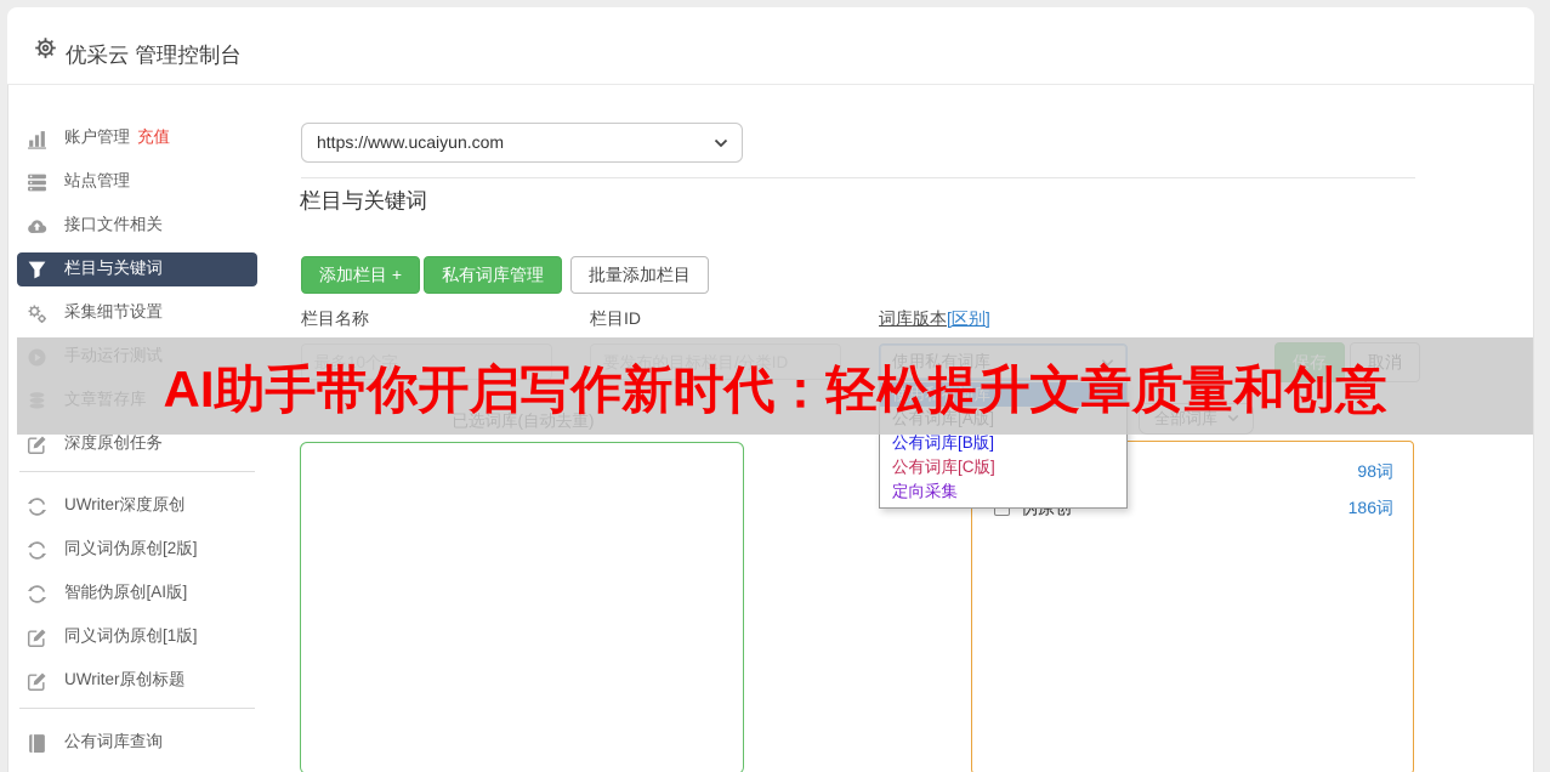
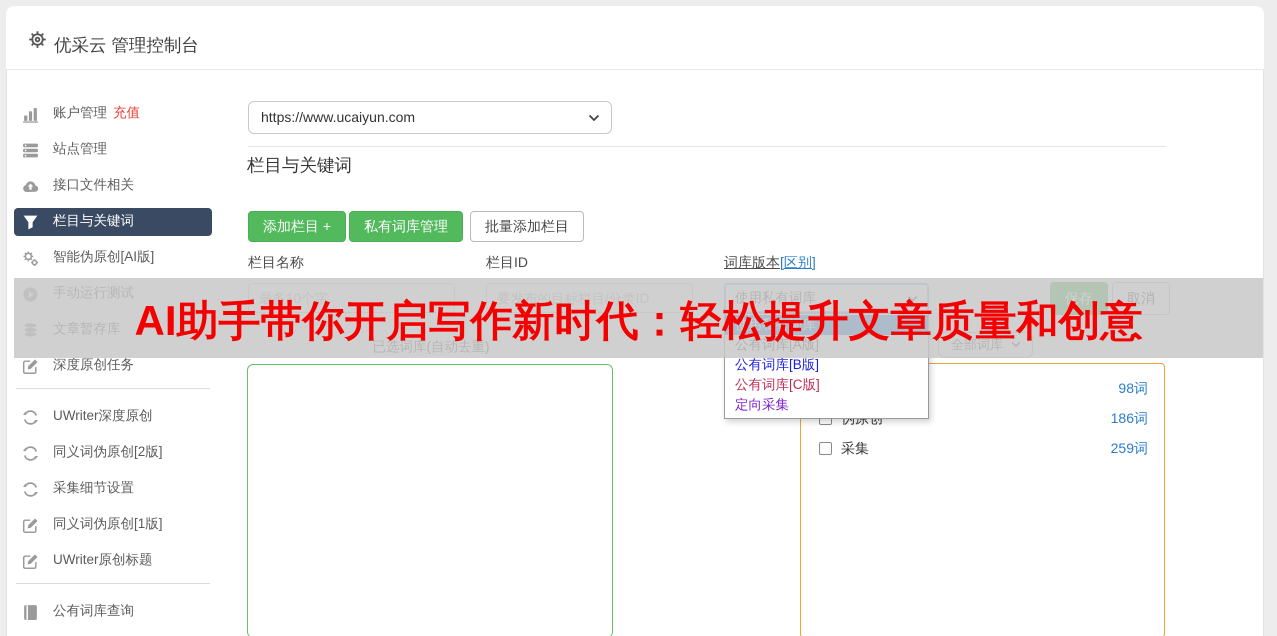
  优采云 管理控制台
  账户管理
  充值
  站点管理
  接口文件相关
  栏目与关键词
- 采集细节设置
+ 智能伪原创[AI版]
  手动运行测试
  文章暂存库
  深度原创任务
  UWriter深度原创
  同义词伪原创[2版]
- 智能伪原创[AI版]
+ 采集细节设置
  同义词伪原创[1版]
  UWriter原创标题
  公有词库查询
  https://www.ucaiyun.com
  栏目与关键词
  添加栏目 +
  私有词库管理
  批量添加栏目
  栏目名称
  栏目ID
  词库版本[区别]
  最多10个字
  要发布的目标栏目/分类ID
  使用私有词库
  保存
  取消
  使用私有词库
  公有词库[A版]
  公有词库[B版]
  公有词库[C版]
  定向采集
  已选词库(自动去重)
  全部词库
  98词
  186词
+ 采集
+ 259词
  AI助手带你开启写作新时代：轻松提升文章质量和创意
